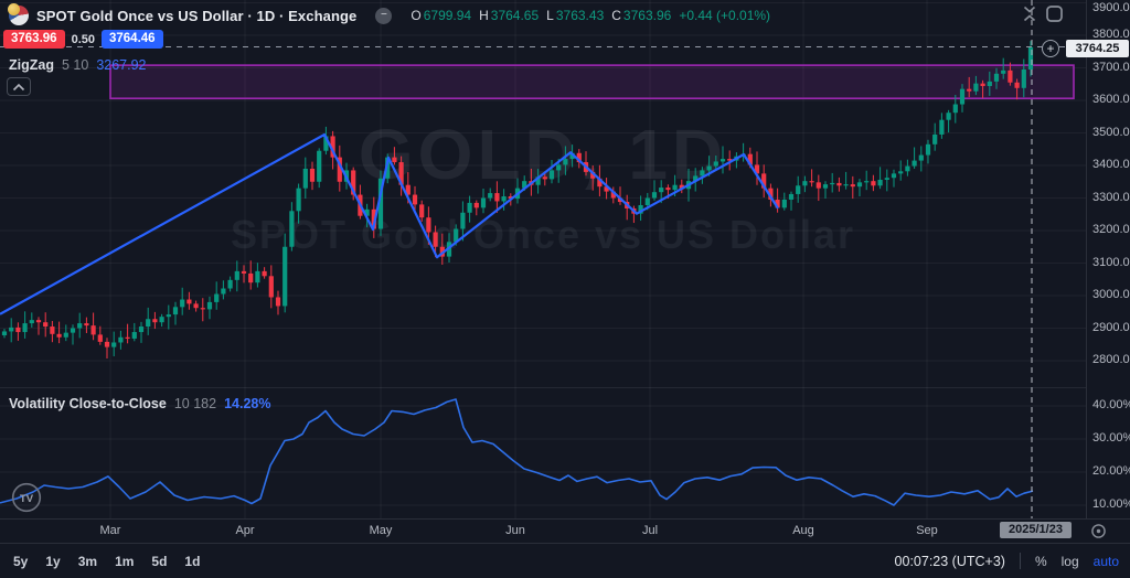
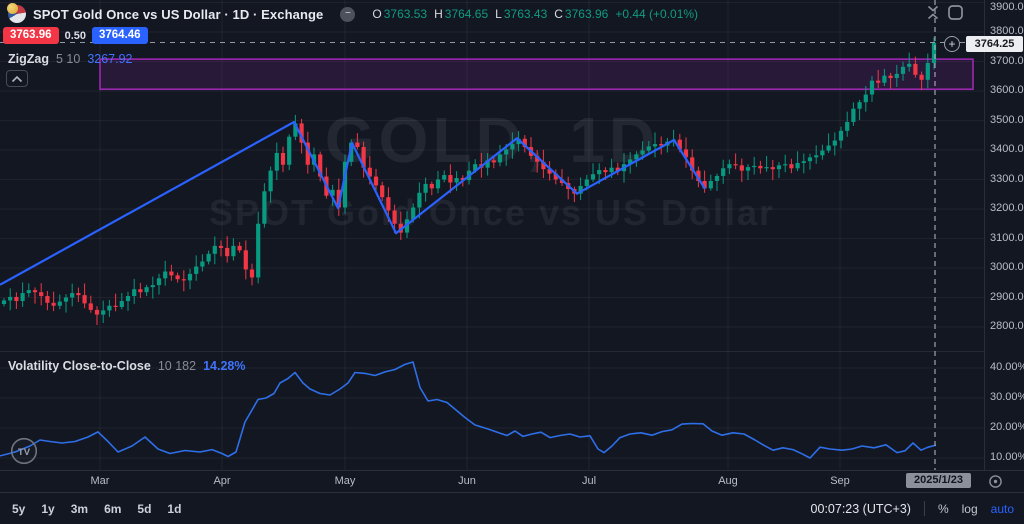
  GOLD,D
  POT God Once vs US Dollar
  SPOT Gold Once vs US Dollar · 1D · Exchange
  −
  O
- 6799.94
+ 3763.53
  H
  3764.65
  L
  3763.43
  C
  3763.96
  +0.44 (+0.01%)
  3763.96
  0.50
  3764.46
  ZigZag
  5 10
  3267.92
  Volatility Close-to-Close
  10 182
  14.28%
  3900.0
  3800.0
  3700.0
  3600.0
  3500.0
  3400.0
  3300.0
  3200.0
  3100.0
  3000.0
  2900.0
  2800.0
  40.00%
  30.00%
  20.00%
  10.00%
  +
  3764.25
  2025/1/23
  Mar
  Apr
  May
  Jun
  Jul
  Aug
  Sep
  5y
  1y
  3m
- 1m
+ 6m
  5d
  1d
  00:07:23 (UTC+3)
  %
  log
  auto
  TV
